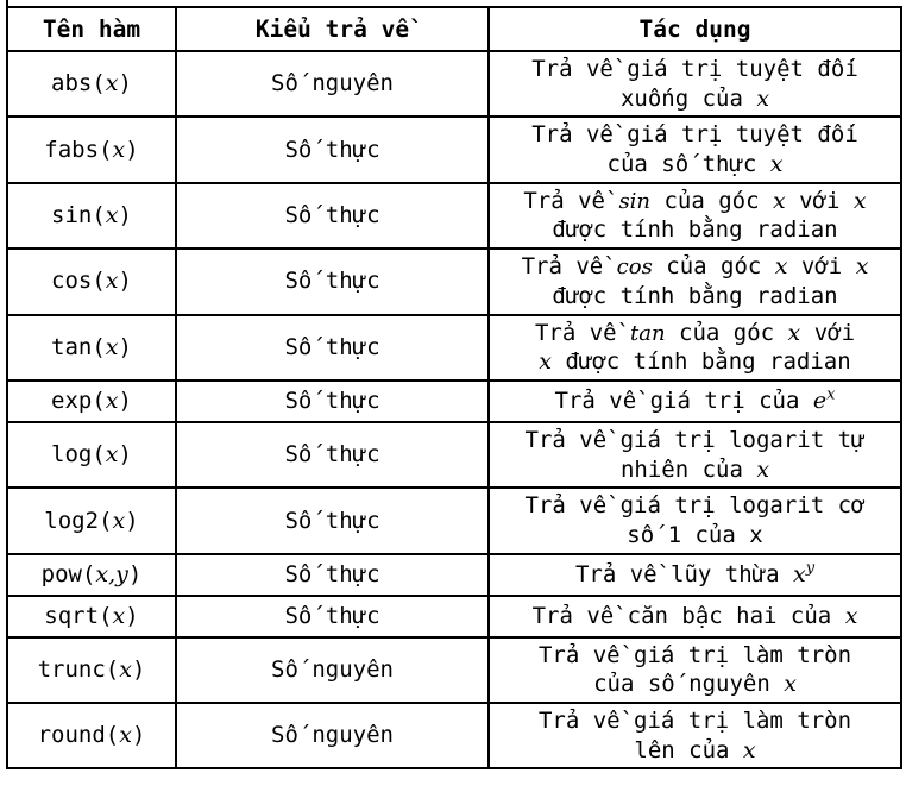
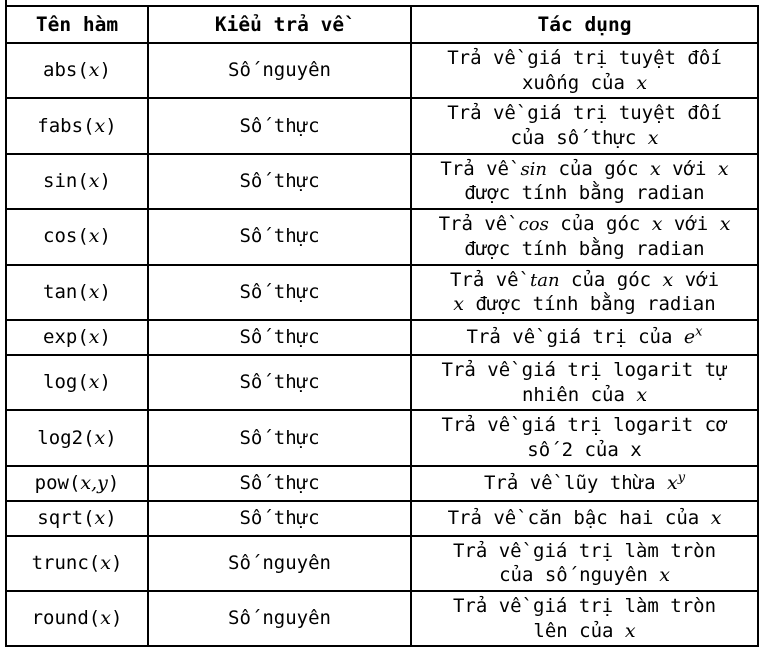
  Tên hàm	Kiểu trả về	Tác dụng
  abs(x)	Số nguyên	Trả về giá trị tuyệt đốixuống của x
  fabs(x)	Số thực	Trả về giá trị tuyệt đốicủa số thực x
  sin(x)	Số thực	Trả về sin của góc x với xđược tính bằng radian
  cos(x)	Số thực	Trả về cos của góc x với xđược tính bằng radian
  tan(x)	Số thực	Trả về tan của góc x vớix được tính bằng radian
  exp(x)	Số thực	Trả về giá trị của ex
  log(x)	Số thực	Trả về giá trị logarit tựnhiên của x
- log2(x)	Số thực	Trả về giá trị logarit cơsố 1 của x
+ log2(x)	Số thực	Trả về giá trị logarit cơsố 2 của x
  pow(x,y)	Số thực	Trả về lũy thừa xy
  sqrt(x)	Số thực	Trả về căn bậc hai của x
  trunc(x)	Số nguyên	Trả về giá trị làm tròncủa số nguyên x
  round(x)	Số nguyên	Trả về giá trị làm trònlên của x
